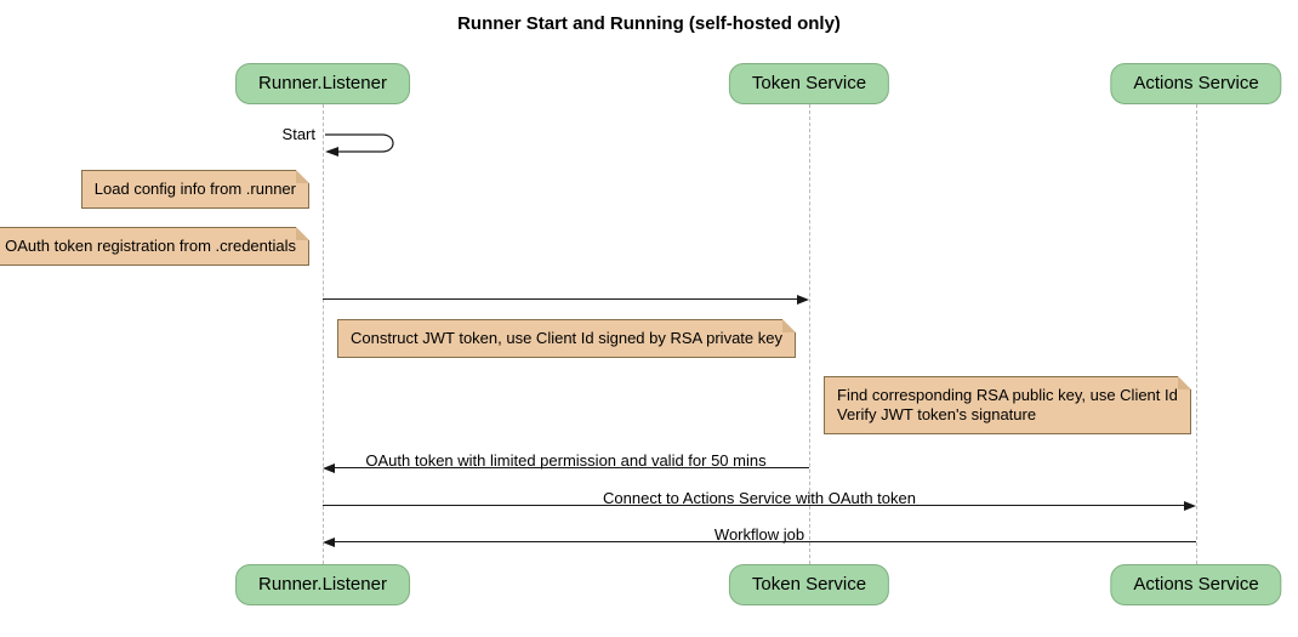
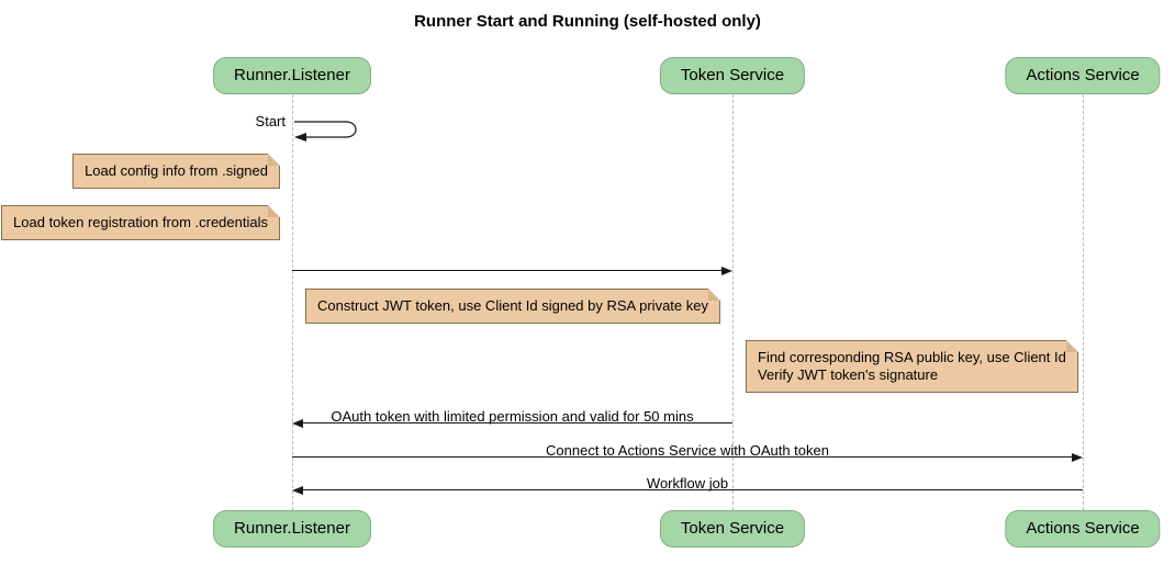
  Runner Start and Running (self-hosted only)
  Runner.Listener
  Token Service
  Actions Service
  Start
- Load config info from .runner
+ Load config info from .signed
- OAuth token registration from .credentials
+ Load token registration from .credentials
  Construct JWT token, use Client Id signed by RSA private key
  Find corresponding RSA public key, use Client Id
  Verify JWT token's signature
  OAuth token with limited permission and valid for 50 mins
  Connect to Actions Service with OAuth token
  Workflow job
  Runner.Listener
  Token Service
  Actions Service
